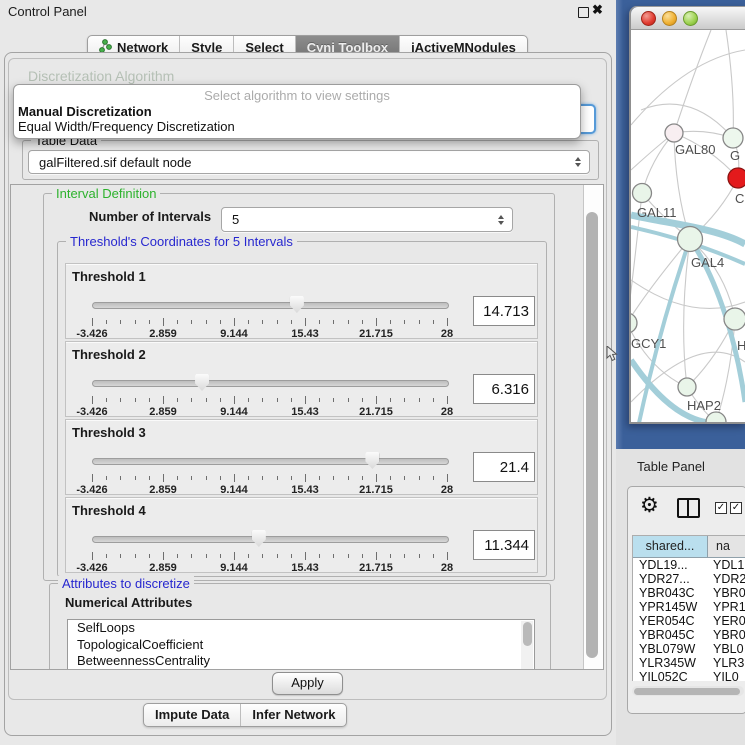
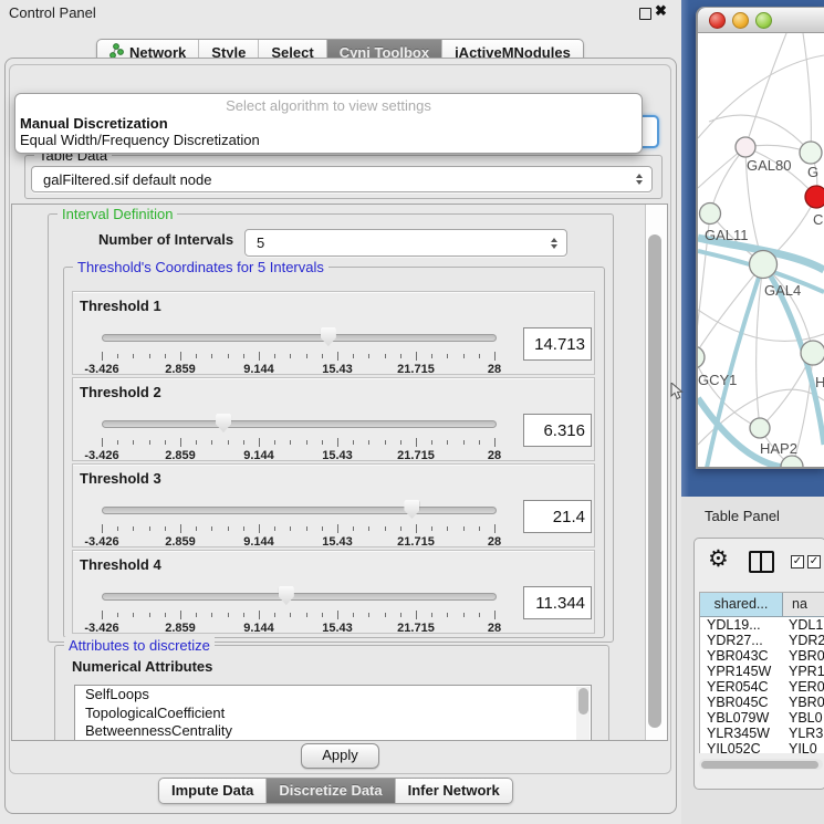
  Control Panel
  ✖
  Network
  Style
  Select
  Cyni Toolbox
  jActiveMNodules
- Discretization Algorithm
  Select algorithm to view settings
  Manual Discretization
  Equal Width/Frequency Discretization
  Table Data
  galFiltered.sif default node
  Interval Definition
  Number of Intervals
  5
  Threshold's Coordinates for 5 Intervals
  Threshold 1
  -3.426
  2.859
  9.144
  15.43
  21.715
  28
  14.713
  Threshold 2
  -3.426
  2.859
  9.144
  15.43
  21.715
  28
  6.316
  Threshold 3
  -3.426
  2.859
  9.144
  15.43
  21.715
  28
  21.4
  Threshold 4
  -3.426
  2.859
  9.144
  15.43
  21.715
  28
  11.344
  Attributes to discretize
  Numerical Attributes
  SelfLoops
  TopologicalCoefficient
  BetweennessCentrality
  Apply
  Impute Data
+ Discretize Data
  Infer Network
  GAL80
  G
  C
  GAL11
  GAL4
  GCY1
  H
  HAP2
  Table Panel
  ⚙
  ✓
  ✓
  shared...
  na
  YDL19...
  YDL1
  YDR27...
  YDR2
  YBR043C
  YBR0
  YPR145W
  YPR1
  YER054C
  YER0
  YBR045C
  YBR0
  YBL079W
  YBL0
  YLR345W
  YLR3
  YIL052C
  YIL0
